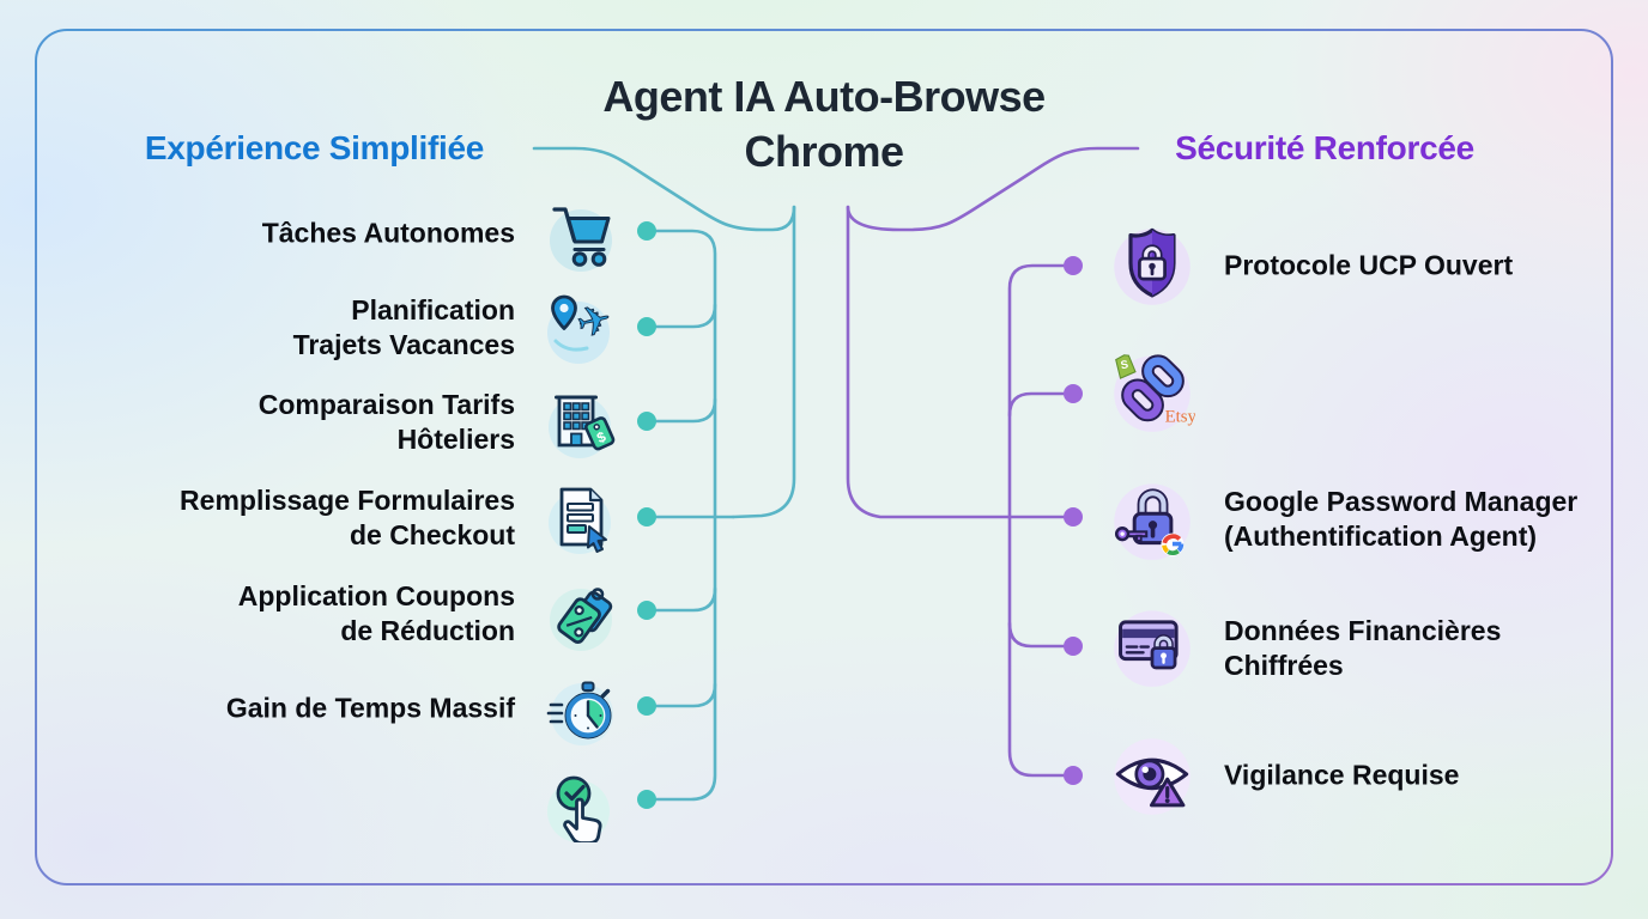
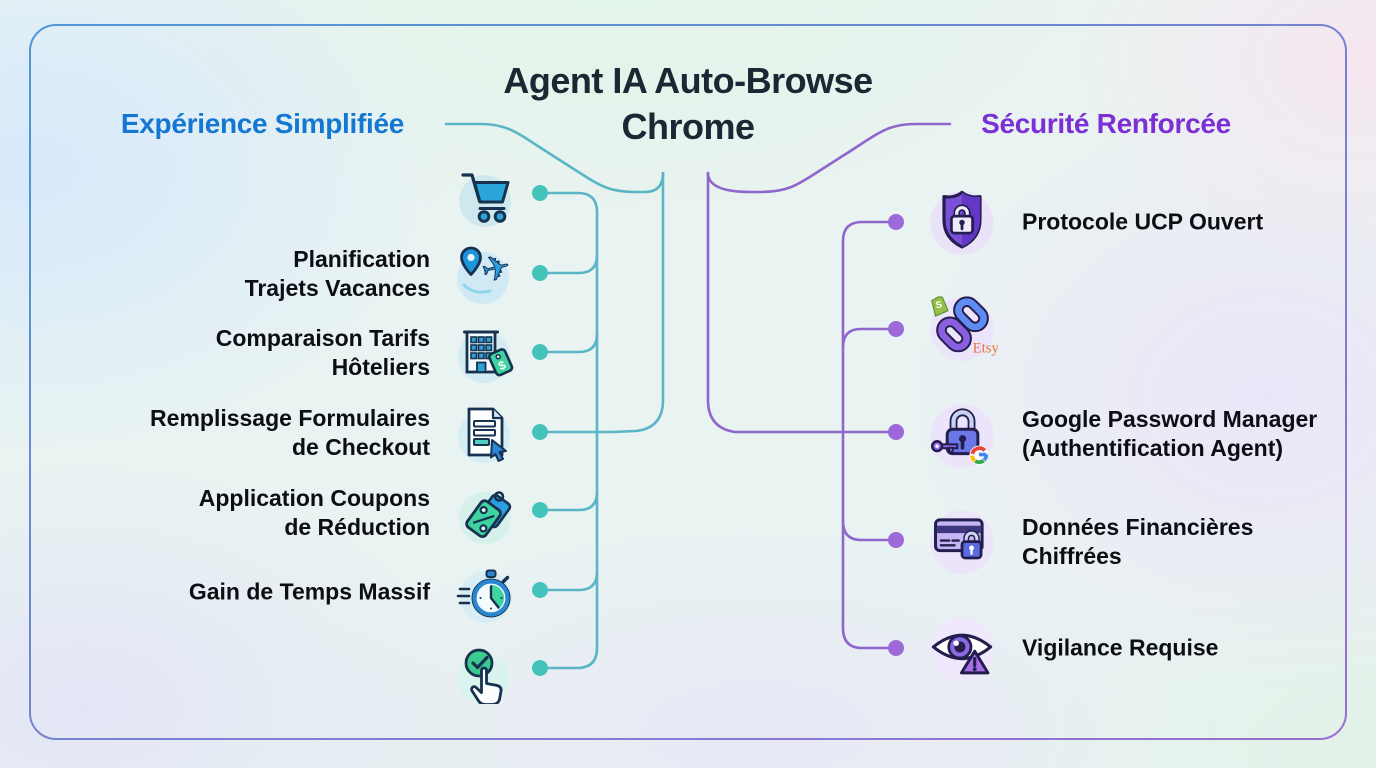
  Agent IA Auto-Browse
  Chrome
  Expérience Simplifiée
  Sécurité Renforcée
- Tâches Autonomes
  Planification
  Trajets Vacances
  Comparaison Tarifs
  Hôteliers
  Remplissage Formulaires
  de Checkout
  Application Coupons
  de Réduction
  Gain de Temps Massif
  Protocole UCP Ouvert
  Google Password Manager
  (Authentification Agent)
  Données Financières
  Chiffrées
  Vigilance Requise
  Etsy
